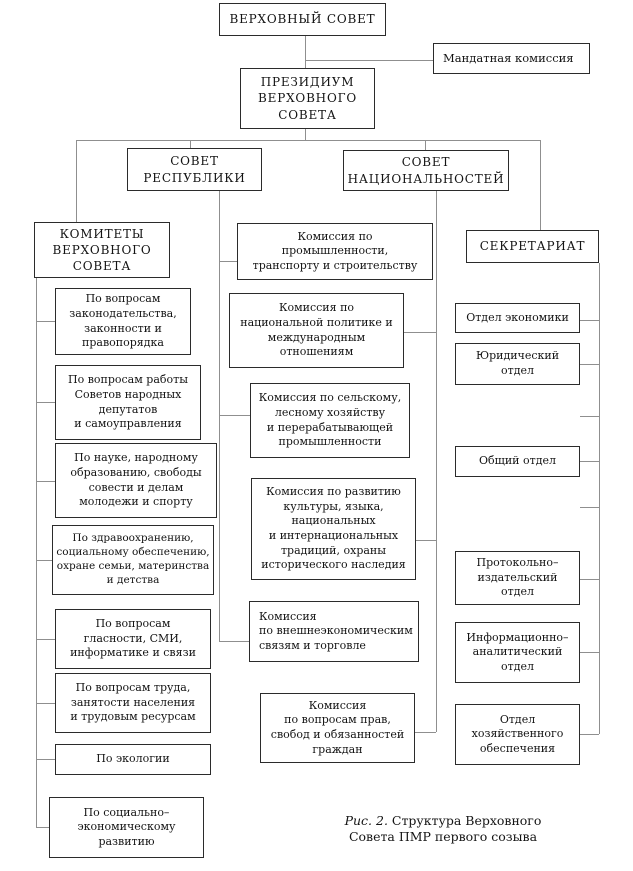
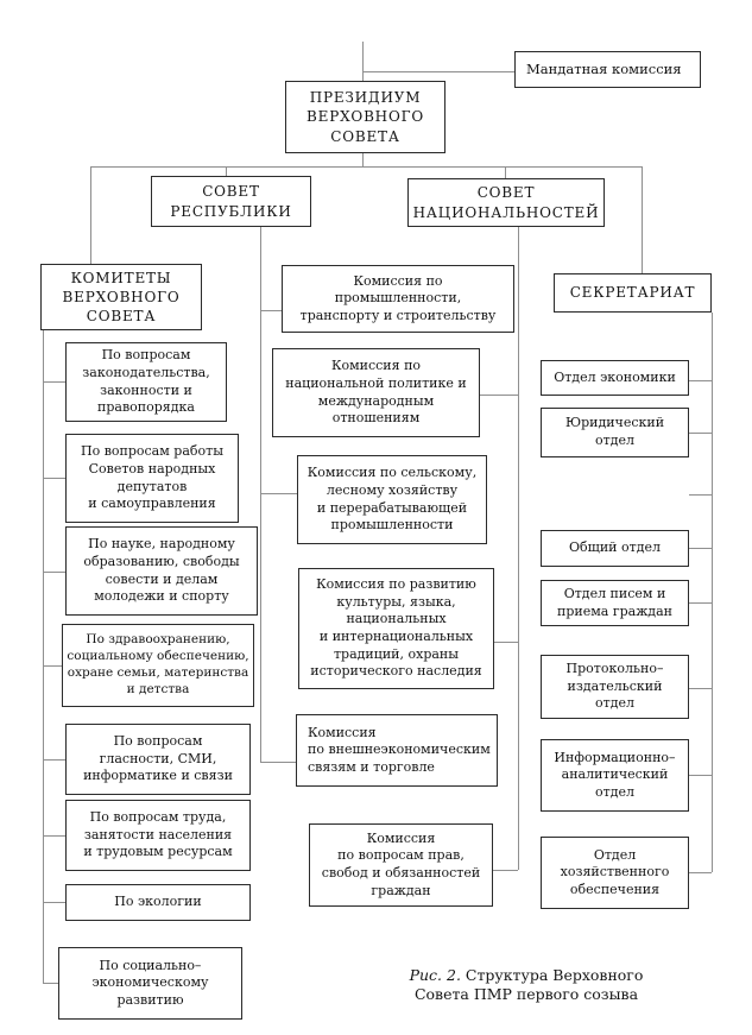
- ВЕРХОВНЫЙ СОВЕТ
  Мандатная комиссия
  ПРЕЗИДИУМ
  ВЕРХОВНОГО
  СОВЕТА
  СОВЕТ
  РЕСПУБЛИКИ
  СОВЕТ
  НАЦИОНАЛЬНОСТЕЙ
  КОМИТЕТЫ
  ВЕРХОВНОГО
  СОВЕТА
  По вопросам
  законодательства,
  законности и
  правопорядка
  По вопросам работы
  Советов народных
  депутатов
  и самоуправления
  По науке, народному
  образованию, свободы
  совести и делам
  молодежи и спорту
  По здравоохранению,
  социальному обеспечению,
  охране семьи, материнства
  и детства
  По вопросам
  гласности, СМИ,
  информатике и связи
  По вопросам труда,
  занятости населения
  и трудовым ресурсам
  По экологии
  По социально–
  экономическому
  развитию
  Комиссия по
  промышленности,
  транспорту и строительству
  Комиссия по
  национальной политике и
  международным
  отношениям
  Комиссия по сельскому,
  лесному хозяйству
  и перерабатывающей
  промышленности
  Комиссия по развитию
  культуры, языка,
  национальных
  и интернациональных
  традиций, охраны
  исторического наследия
  Комиссия
  по внешнеэкономическим
  связям и торговле
  Комиссия
  по вопросам прав,
  свобод и обязанностей
  граждан
  СЕКРЕТАРИАТ
  Отдел экономики
  Юридический
  отдел
  Общий отдел
+ Отдел писем и
+ приема граждан
  Протокольно–
  издательский
  отдел
  Информационно–
  аналитический
  отдел
  Отдел
  хозяйственного
  обеспечения
  Рис. 2. Структура Верховного
  Совета ПМР первого созыва
